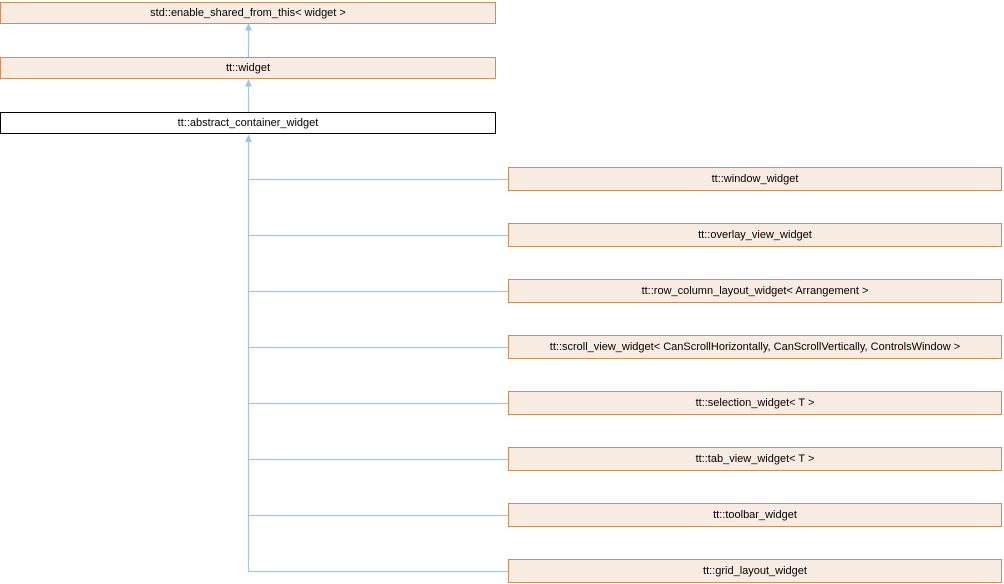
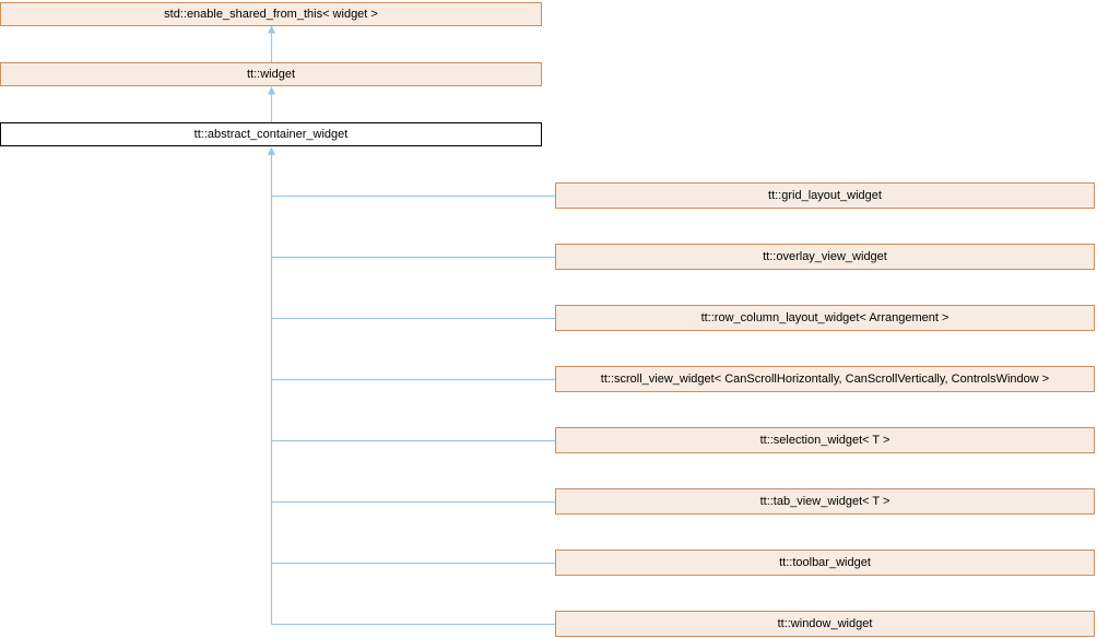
  std::enable_shared_from_this< widget >
  tt::widget
  tt::abstract_container_widget
- tt::window_widget
+ tt::grid_layout_widget
  tt::overlay_view_widget
  tt::row_column_layout_widget< Arrangement >
  tt::scroll_view_widget< CanScrollHorizontally, CanScrollVertically, ControlsWindow >
  tt::selection_widget< T >
  tt::tab_view_widget< T >
  tt::toolbar_widget
- tt::grid_layout_widget
+ tt::window_widget
